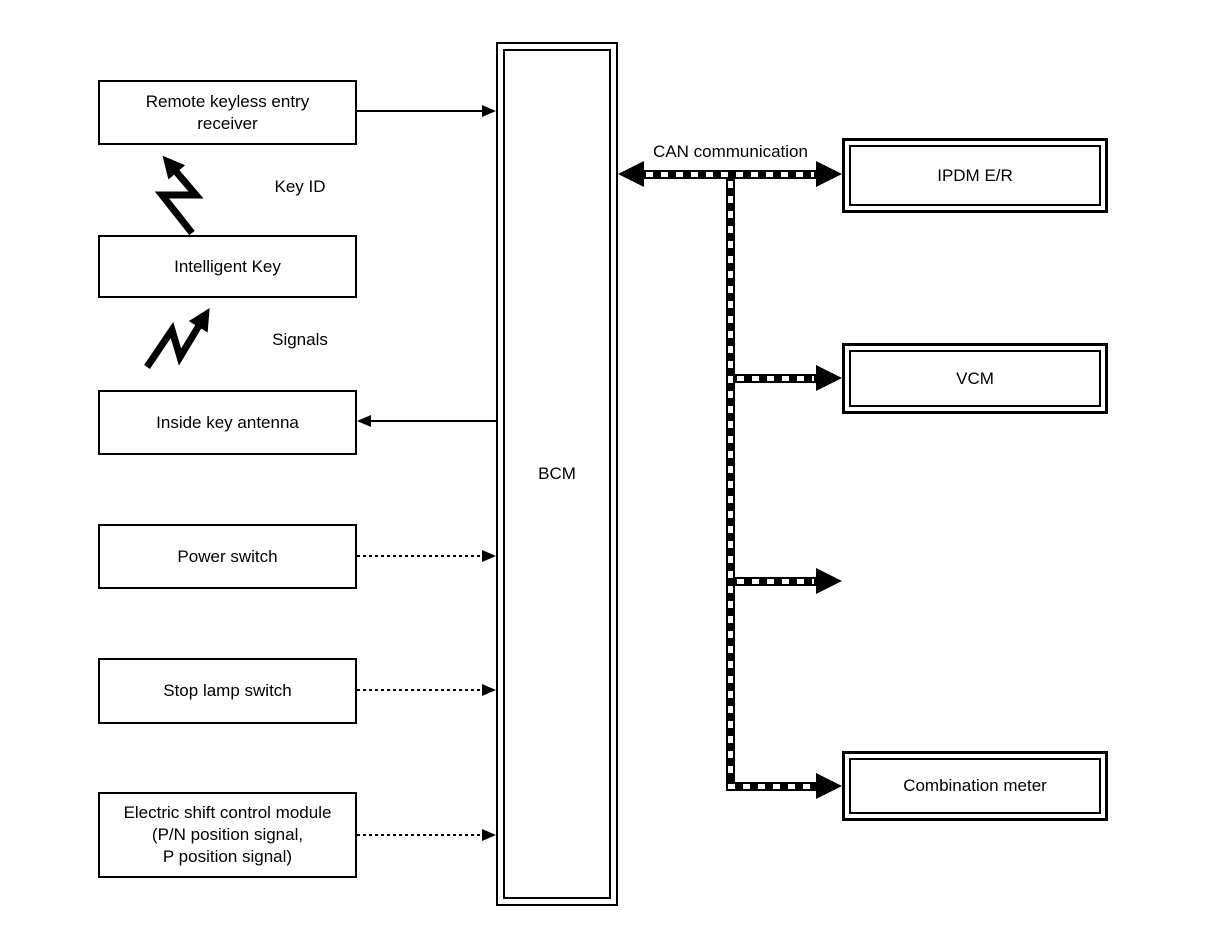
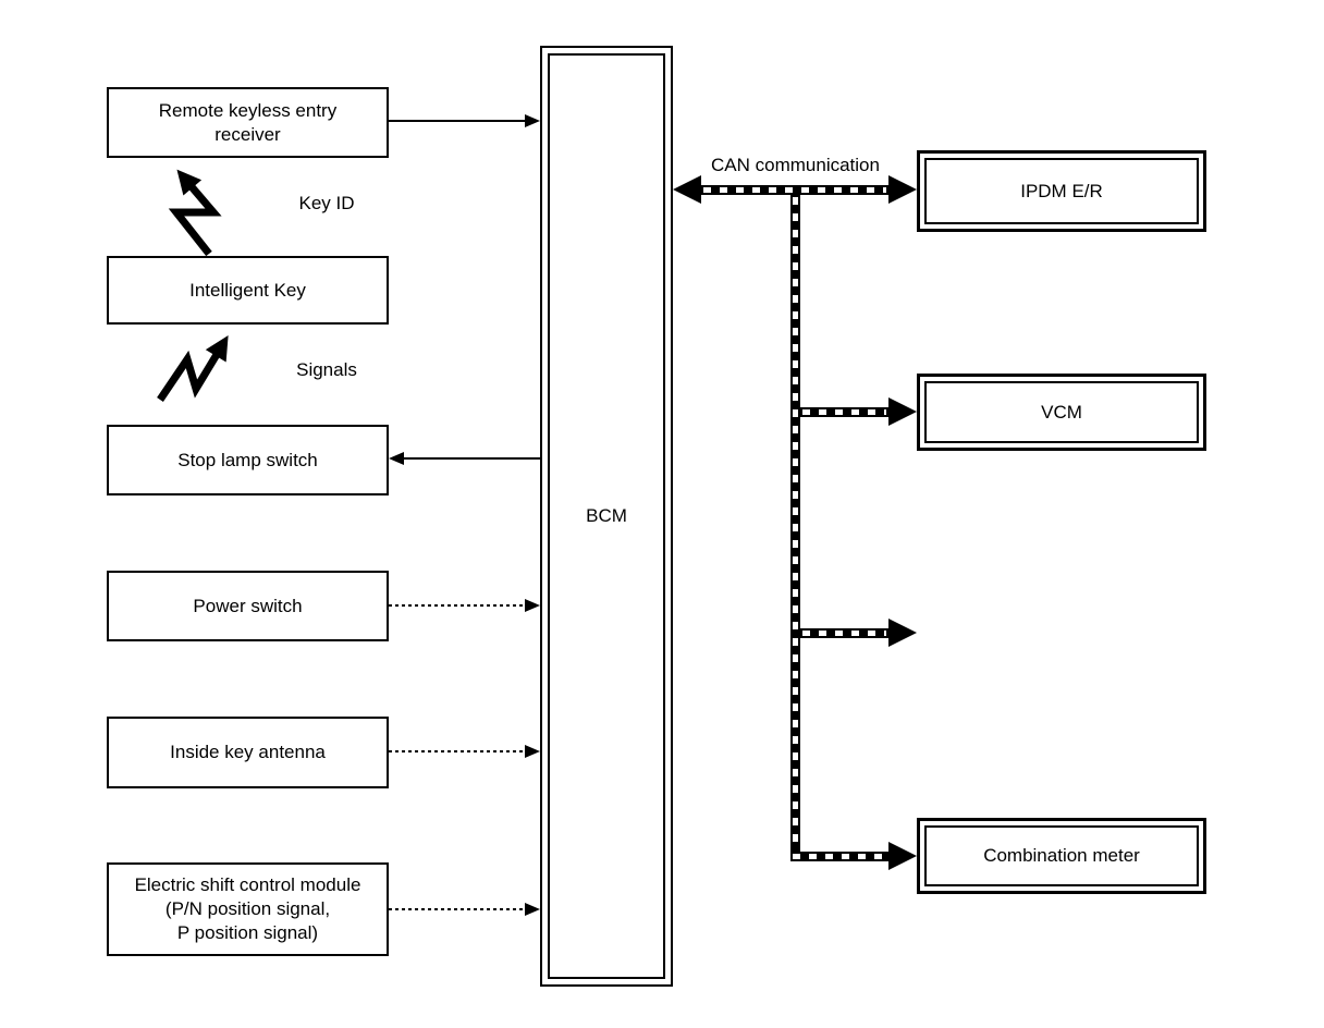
  Remote keyless entry
  receiver
  Intelligent Key
- Inside key antenna
+ Stop lamp switch
  Power switch
- Stop lamp switch
+ Inside key antenna
  Electric shift control module
  (P/N position signal,
  P position signal)
  BCM
  IPDM E/R
  VCM
  Combination meter
  CAN communication
  Key ID
  Signals
